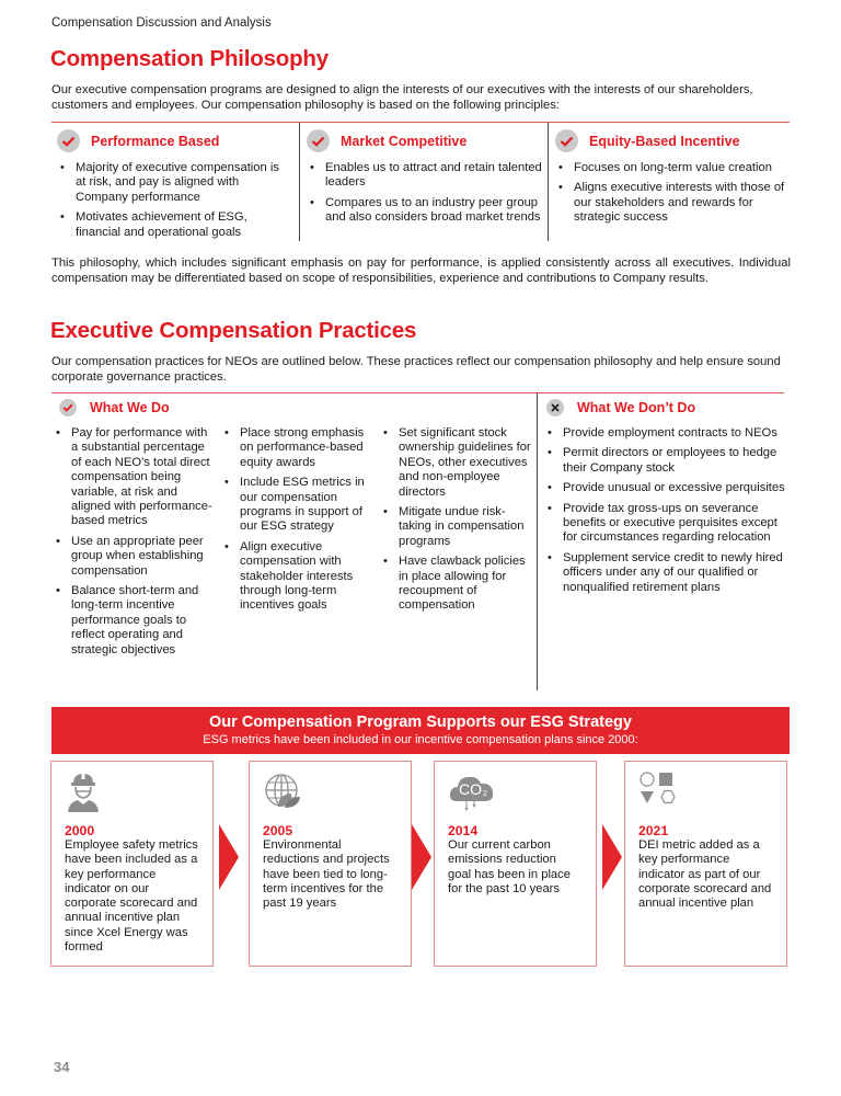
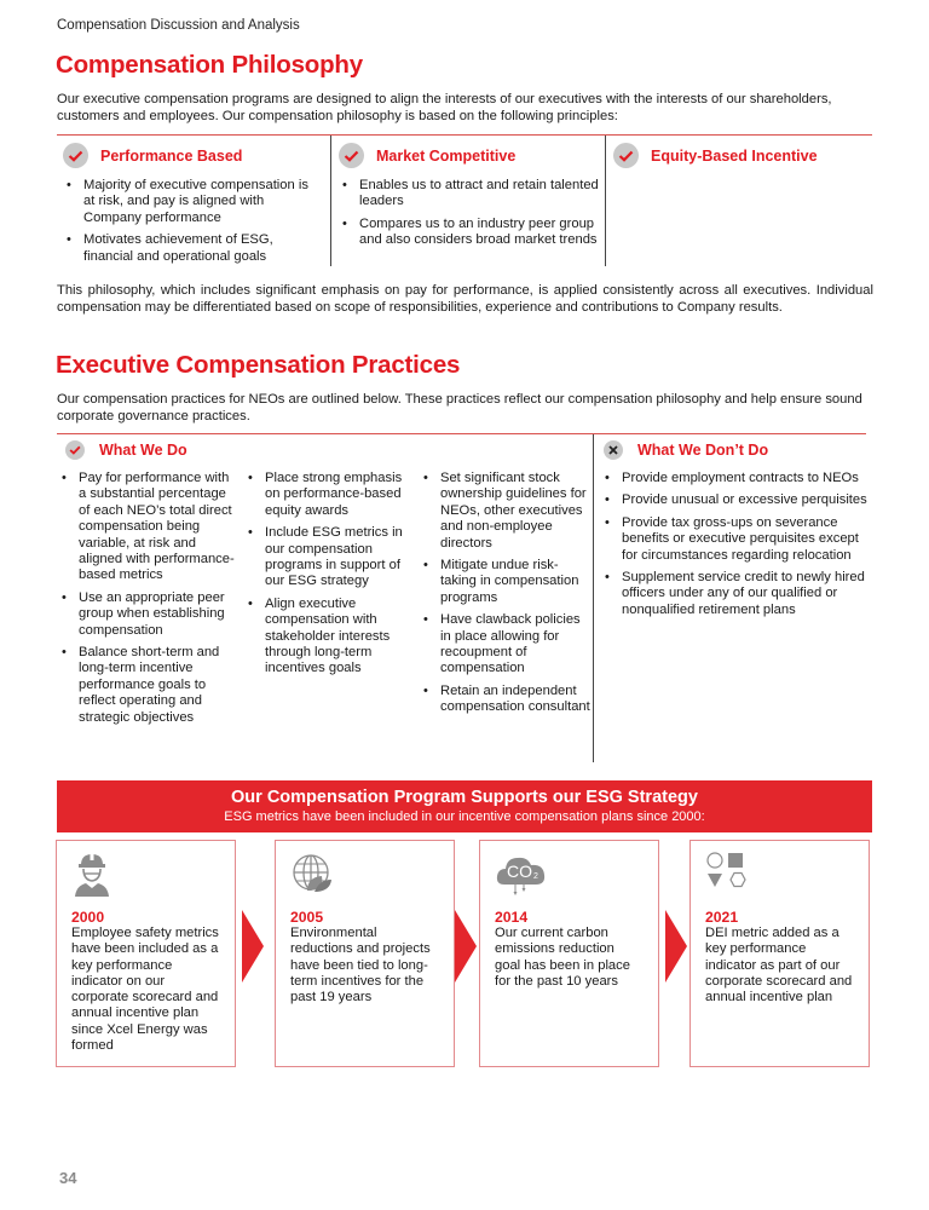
  Compensation Discussion and Analysis
  Compensation Philosophy
  Our executive compensation programs are designed to align the interests of our executives with the interests of our shareholders, customers and employees. Our compensation philosophy is based on the following principles:
  Performance Based
  Majority of executive compensation is at risk, and pay is aligned with Company performance
  Motivates achievement of ESG, financial and operational goals
  Market Competitive
  Enables us to attract and retain talented leaders
  Compares us to an industry peer group and also considers broad market trends
  Equity-Based Incentive
- Focuses on long-term value creation
- Aligns executive interests with those of our stakeholders and rewards for strategic success
  This philosophy, which includes significant emphasis on pay for performance, is applied consistently across all executives. Individual compensation may be differentiated based on scope of responsibilities, experience and contributions to Company results.
  Executive Compensation Practices
  Our compensation practices for NEOs are outlined below. These practices reflect our compensation philosophy and help ensure sound corporate governance practices.
  What We Do
  Pay for performance with a substantial percentage of each NEO’s total direct compensation being variable, at risk and aligned with performance-based metrics
  Use an appropriate peer group when establishing compensation
  Balance short-term and long-term incentive performance goals to reflect operating and strategic objectives
  Place strong emphasis on performance-based equity awards
  Include ESG metrics in our compensation programs in support of our ESG strategy
  Align executive compensation with stakeholder interests through long-term incentives goals
  Set significant stock ownership guidelines for NEOs, other executives and non-employee directors
  Mitigate undue risk-taking in compensation programs
  Have clawback policies in place allowing for recoupment of compensation
+ Retain an independent compensation consultant
  What We Don’t Do
  Provide employment contracts to NEOs
- Permit directors or employees to hedge their Company stock
  Provide unusual or excessive perquisites
  Provide tax gross-ups on severance benefits or executive perquisites except for circumstances regarding relocation
  Supplement service credit to newly hired officers under any of our qualified or nonqualified retirement plans
  Our Compensation Program Supports our ESG Strategy
  ESG metrics have been included in our incentive compensation plans since 2000:
  2000
  Employee safety metrics have been included as a key performance indicator on our corporate scorecard and annual incentive plan since Xcel Energy was formed
  2005
  Environmental reductions and projects have been tied to long-term incentives for the past 19 years
  CO
  2014
  Our current carbon emissions reduction goal has been in place for the past 10 years
  2021
  DEI metric added as a key performance indicator as part of our corporate scorecard and annual incentive plan
  34
